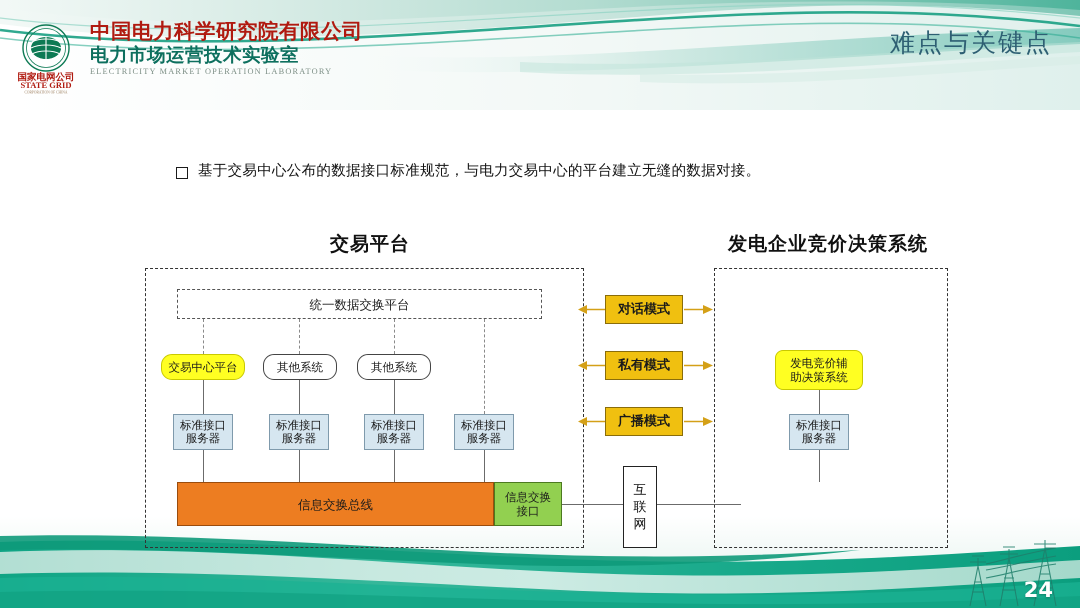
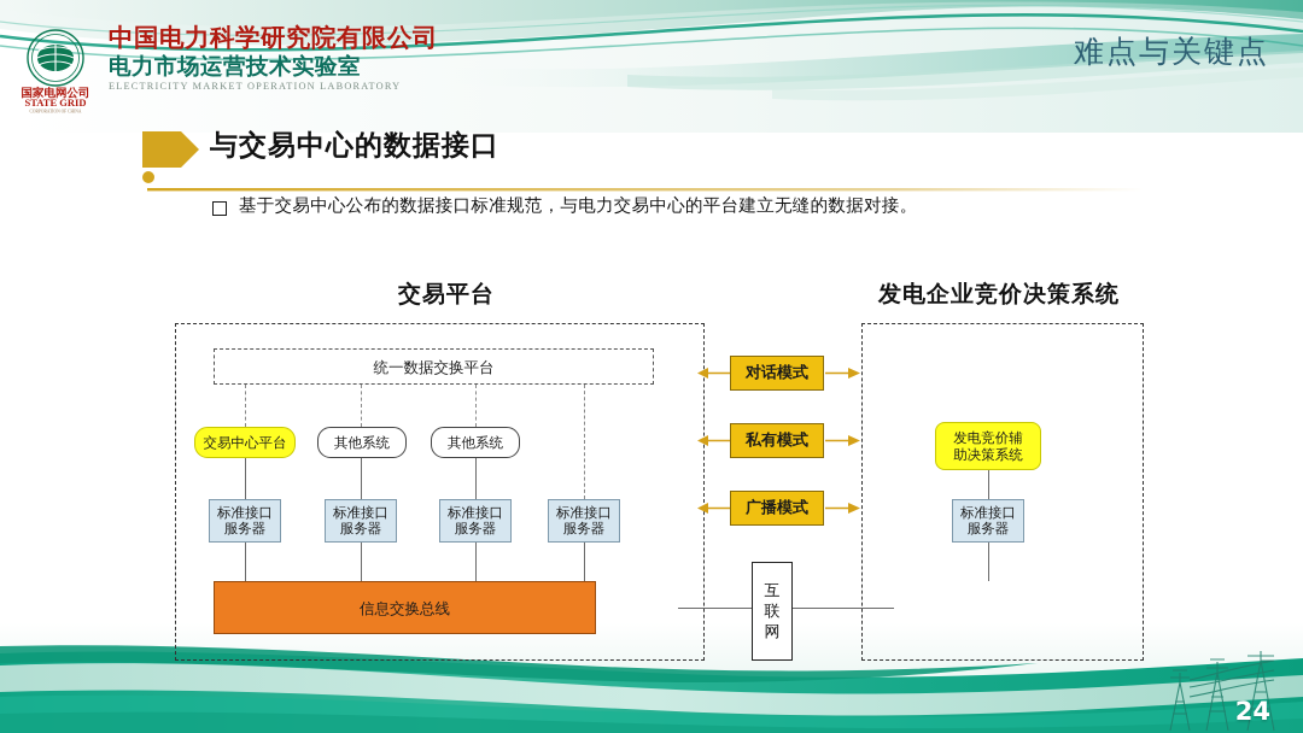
  国家电网公司
  STATE GRID
  中国电力科学研究院有限公司
  电力市场运营技术实验室
  ELECTRICITY MARKET OPERATION LABORATORY
  难点与关键点
+ 与交易中心的数据接口
  基于交易中心公布的数据接口标准规范，与电力交易中心的平台建立无缝的数据对接。
  交易平台
  发电企业竞价决策系统
  统一数据交换平台
  交易中心平台
  其他系统
  其他系统
  标准接口
  服务器
  标准接口
  服务器
  标准接口
  服务器
  标准接口
  服务器
  信息交换总线
- 信息交换
- 接口
  对话模式
  私有模式
  广播模式
  互
  联
  网
  发电竞价辅
  助决策系统
  标准接口
  服务器
  24
